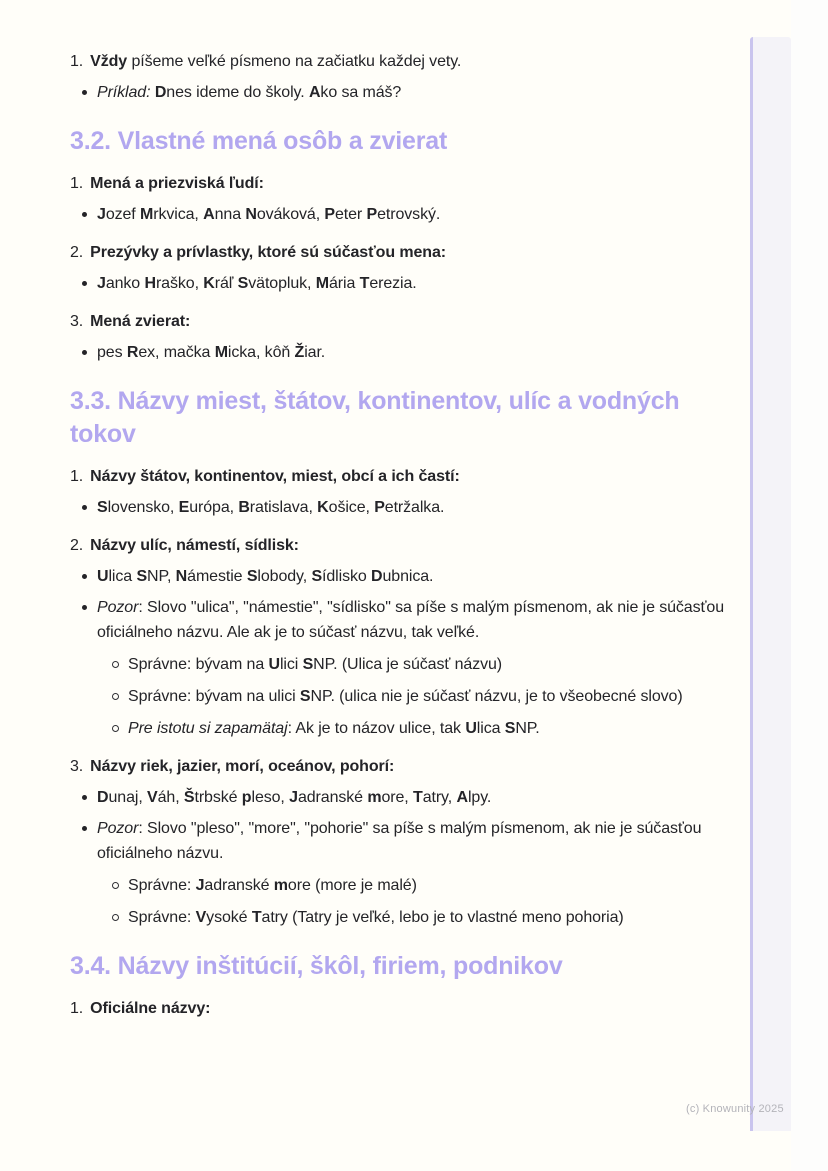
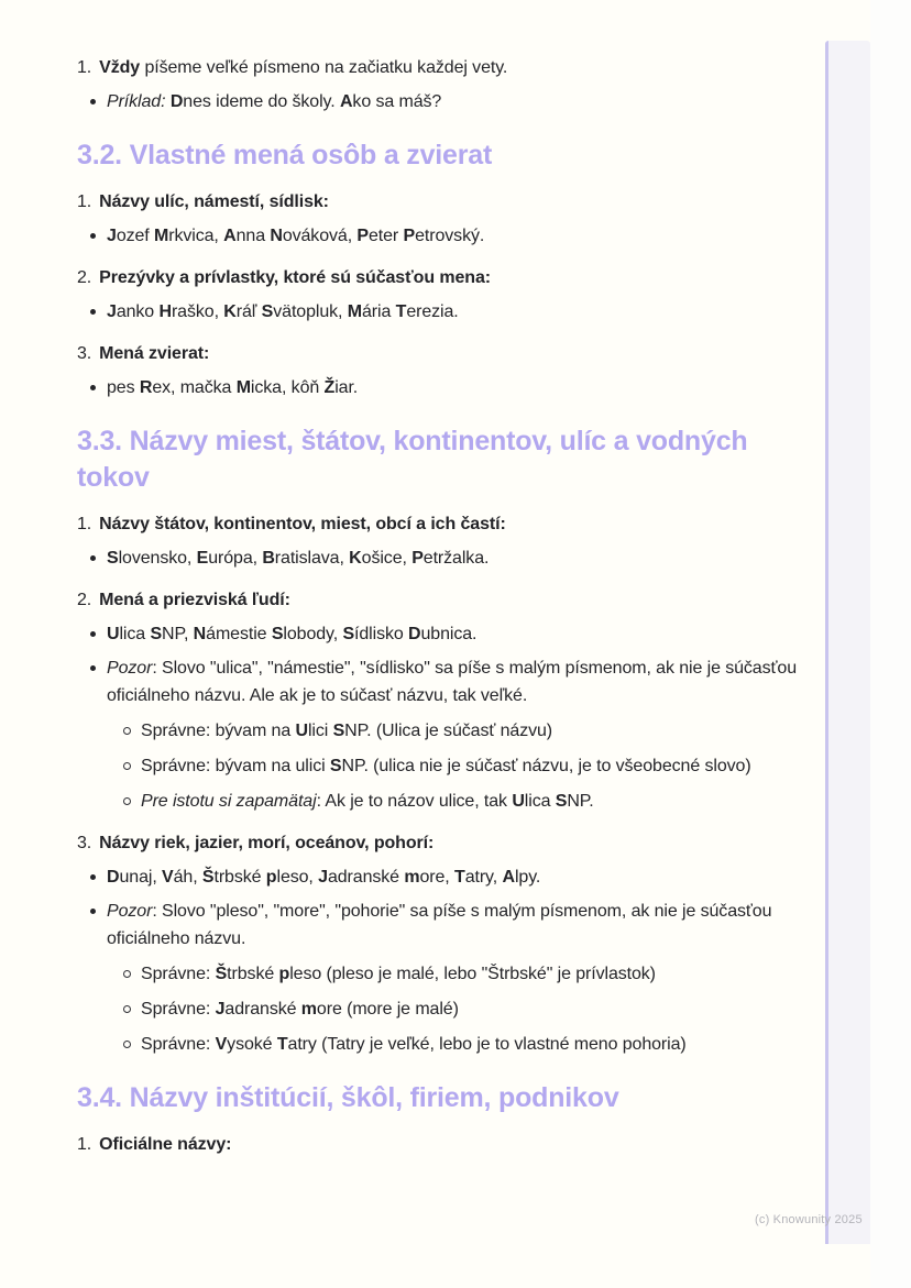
  1.
  Vždy píšeme veľké písmeno na začiatku každej vety.
  Príklad: Dnes ideme do školy. Ako sa máš?
  3.2. Vlastné mená osôb a zvierat
  1.
- Mená a priezviská ľudí:
+ Názvy ulíc, námestí, sídlisk:
  Jozef Mrkvica, Anna Nováková, Peter Petrovský.
  2.
  Prezývky a prívlastky, ktoré sú súčasťou mena:
  Janko Hraško, Kráľ Svätopluk, Mária Terezia.
  3.
  Mená zvierat:
  pes Rex, mačka Micka, kôň Žiar.
  3.3. Názvy miest, štátov, kontinentov, ulíc a vodných tokov
  1.
  Názvy štátov, kontinentov, miest, obcí a ich častí:
  Slovensko, Európa, Bratislava, Košice, Petržalka.
  2.
- Názvy ulíc, námestí, sídlisk:
+ Mená a priezviská ľudí:
  Ulica SNP, Námestie Slobody, Sídlisko Dubnica.
  Pozor: Slovo "ulica", "námestie", "sídlisko" sa píše s malým písmenom, ak nie je súčasťou oficiálneho názvu. Ale ak je to súčasť názvu, tak veľké.
  Správne: bývam na Ulici SNP. (Ulica je súčasť názvu)
  Správne: bývam na ulici SNP. (ulica nie je súčasť názvu, je to všeobecné slovo)
  Pre istotu si zapamätaj: Ak je to názov ulice, tak Ulica SNP.
  3.
  Názvy riek, jazier, morí, oceánov, pohorí:
  Dunaj, Váh, Štrbské pleso, Jadranské more, Tatry, Alpy.
  Pozor: Slovo "pleso", "more", "pohorie" sa píše s malým písmenom, ak nie je súčasťou oficiálneho názvu.
+ Správne: Štrbské pleso (pleso je malé, lebo "Štrbské" je prívlastok)
  Správne: Jadranské more (more je malé)
  Správne: Vysoké Tatry (Tatry je veľké, lebo je to vlastné meno pohoria)
  3.4. Názvy inštitúcií, škôl, firiem, podnikov
  1.
  Oficiálne názvy:
  (c) Knowunity 2025
